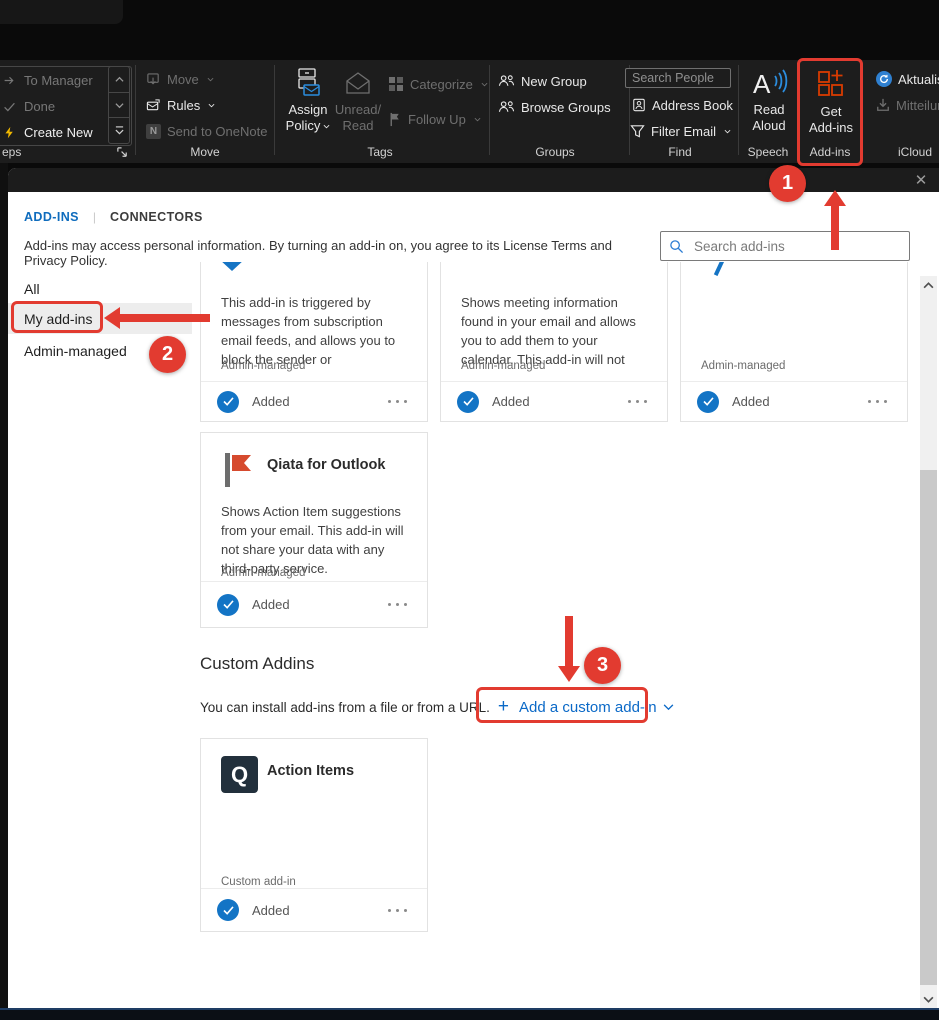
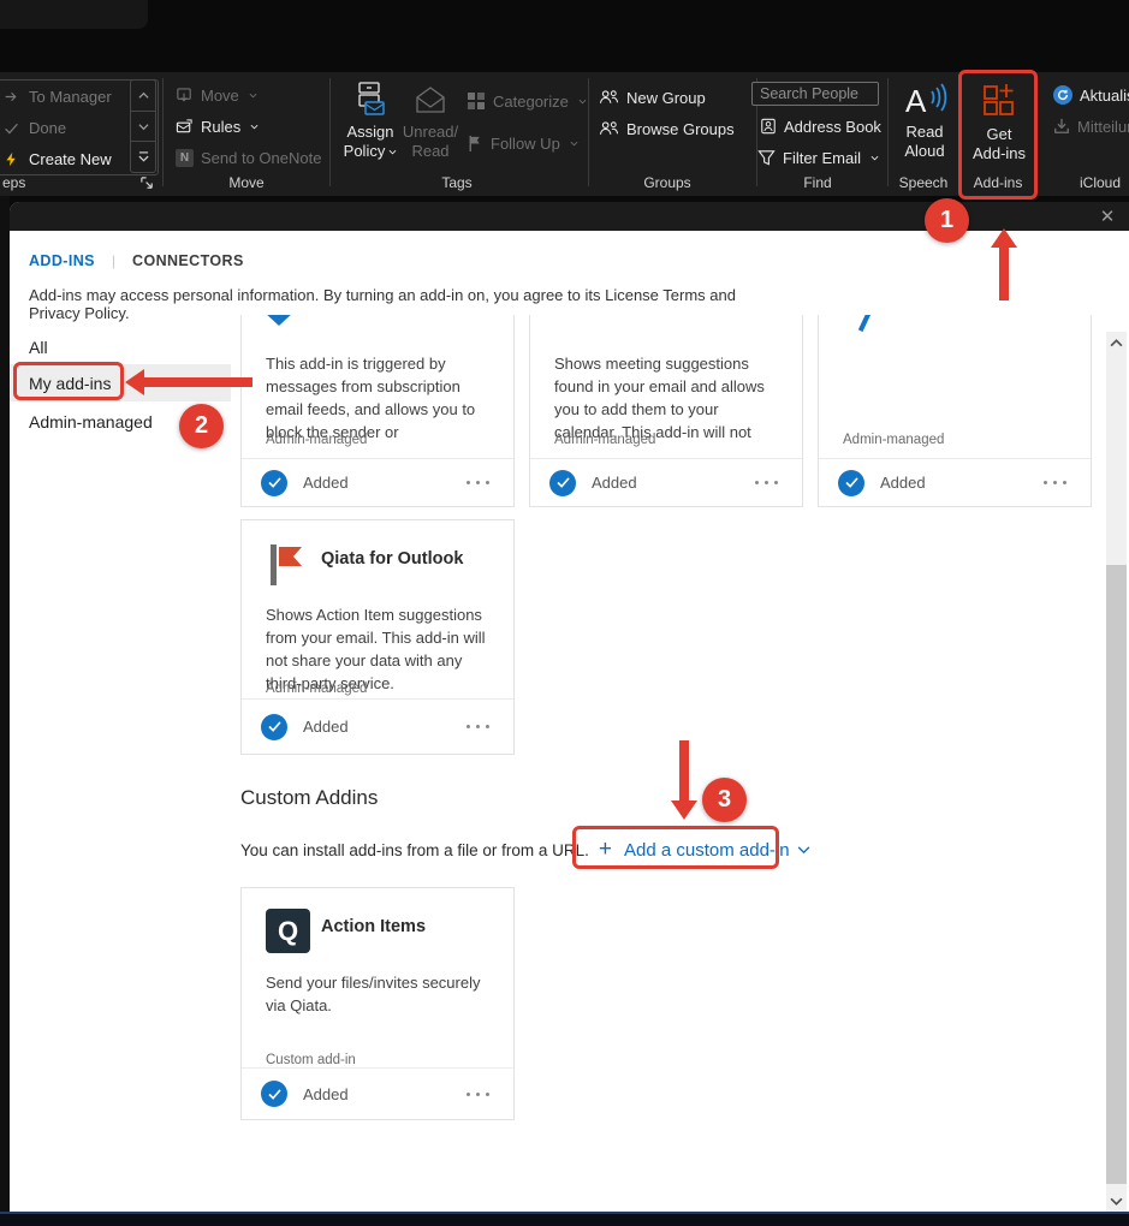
  To Manager
  Done
  Create New
  eps
  Move
  Rules
  N
  Send to OneNote
  Move
  Assign
  Policy
  Unread/
  Read
  Categorize
  Follow Up
  Tags
  New Group
  Browse Groups
  Groups
  Search People
  Address Book
  Filter Email
  Find
  A
  Read
  Aloud
  Speech
  Get
  Add-ins
  Add-ins
  Aktuali
  Mitteilu
  iCloud
  ✕
  ADD-INS
  |
  CONNECTORS
  Add-ins may access personal information. By turning an add-in on, you agree to its License Terms and Privacy Policy.
- Search add-ins
  All
  My add-ins
  Admin-managed
  This add-in is triggered by messages from subscription email feeds, and allows you to block the sender or
  Admin-managed
  Added
- Shows meeting information found in your email and allows you to add them to your calendar. This add-in will not
+ Shows meeting suggestions found in your email and allows you to add them to your calendar. This add-in will not
  Admin-managed
  Added
  Admin-managed
  Added
  Qiata for Outlook
  Shows Action Item suggestions from your email. This add-in will not share your data with any third-party service.
  Admin-managed
  Added
  Custom Addins
  You can install add-ins from a file or from a URL.
  +
  Add a custom add-in
  Q
  Action Items
+ Send your files/invites securely via Qiata.
  Custom add-in
  Added
  1
  2
  3
